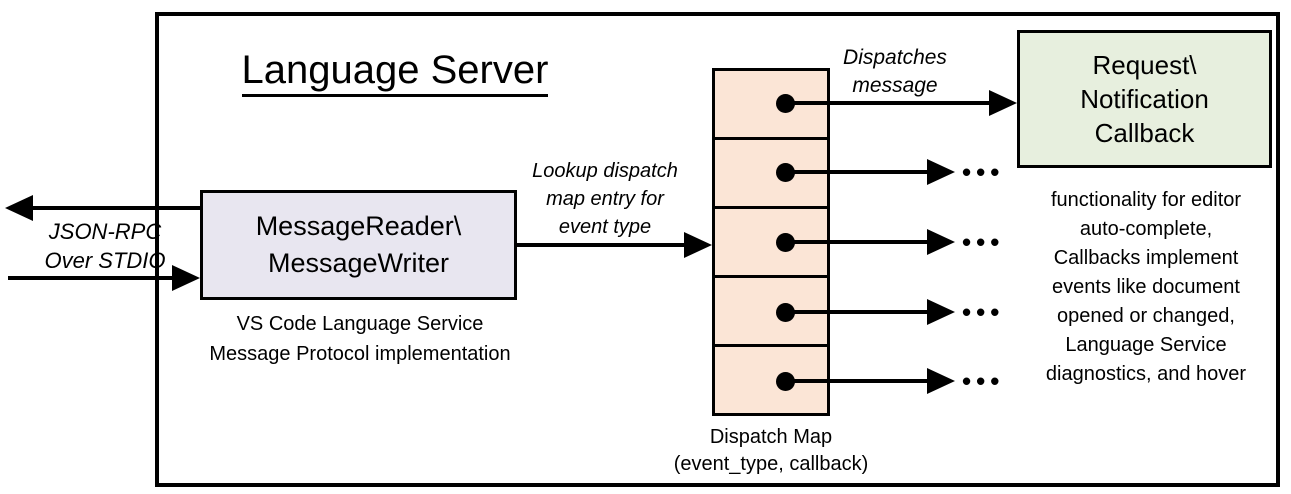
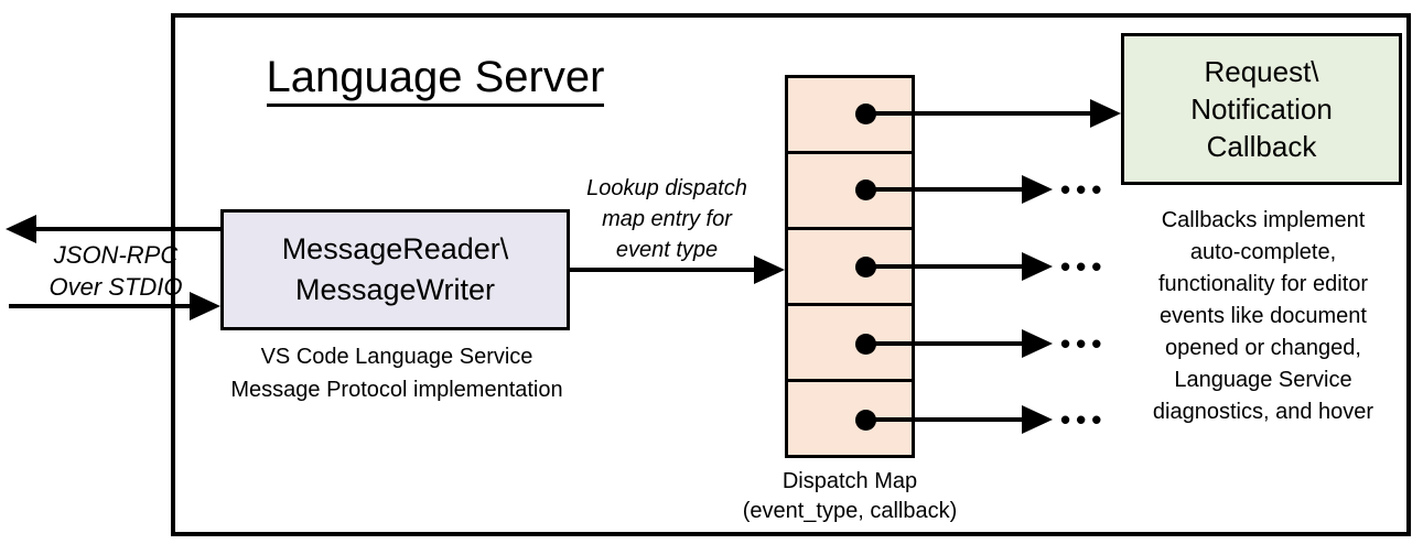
  Language Server
  JSON-RPC
  Over STDIO
  MessageReader\
  MessageWriter
  VS Code Language Service
  Message Protocol implementation
  Lookup dispatch
  map entry for
  event type
  Dispatch Map
  (event_type, callback)
  •••
  •••
  •••
  •••
- Dispatches
- message
  Request\
  Notification
  Callback
- functionality for editor
+ Callbacks implement
  auto-complete,
- Callbacks implement
+ functionality for editor
  events like document
  opened or changed,
  Language Service
  diagnostics, and hover
